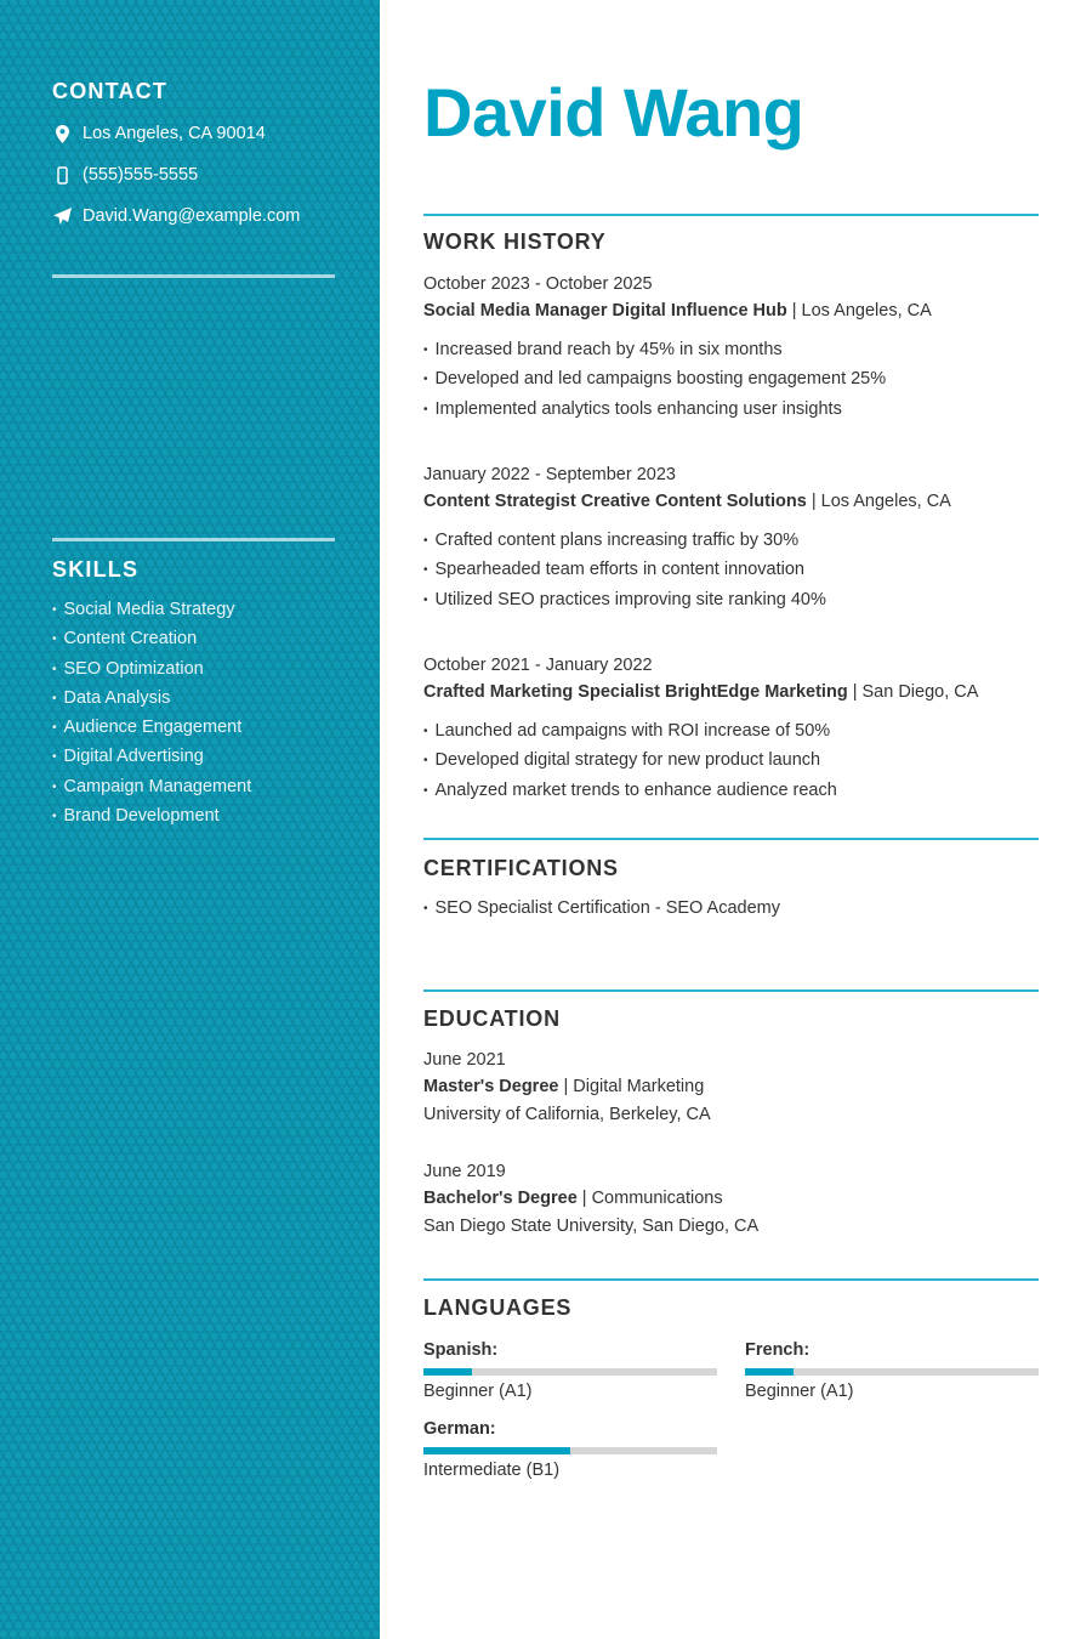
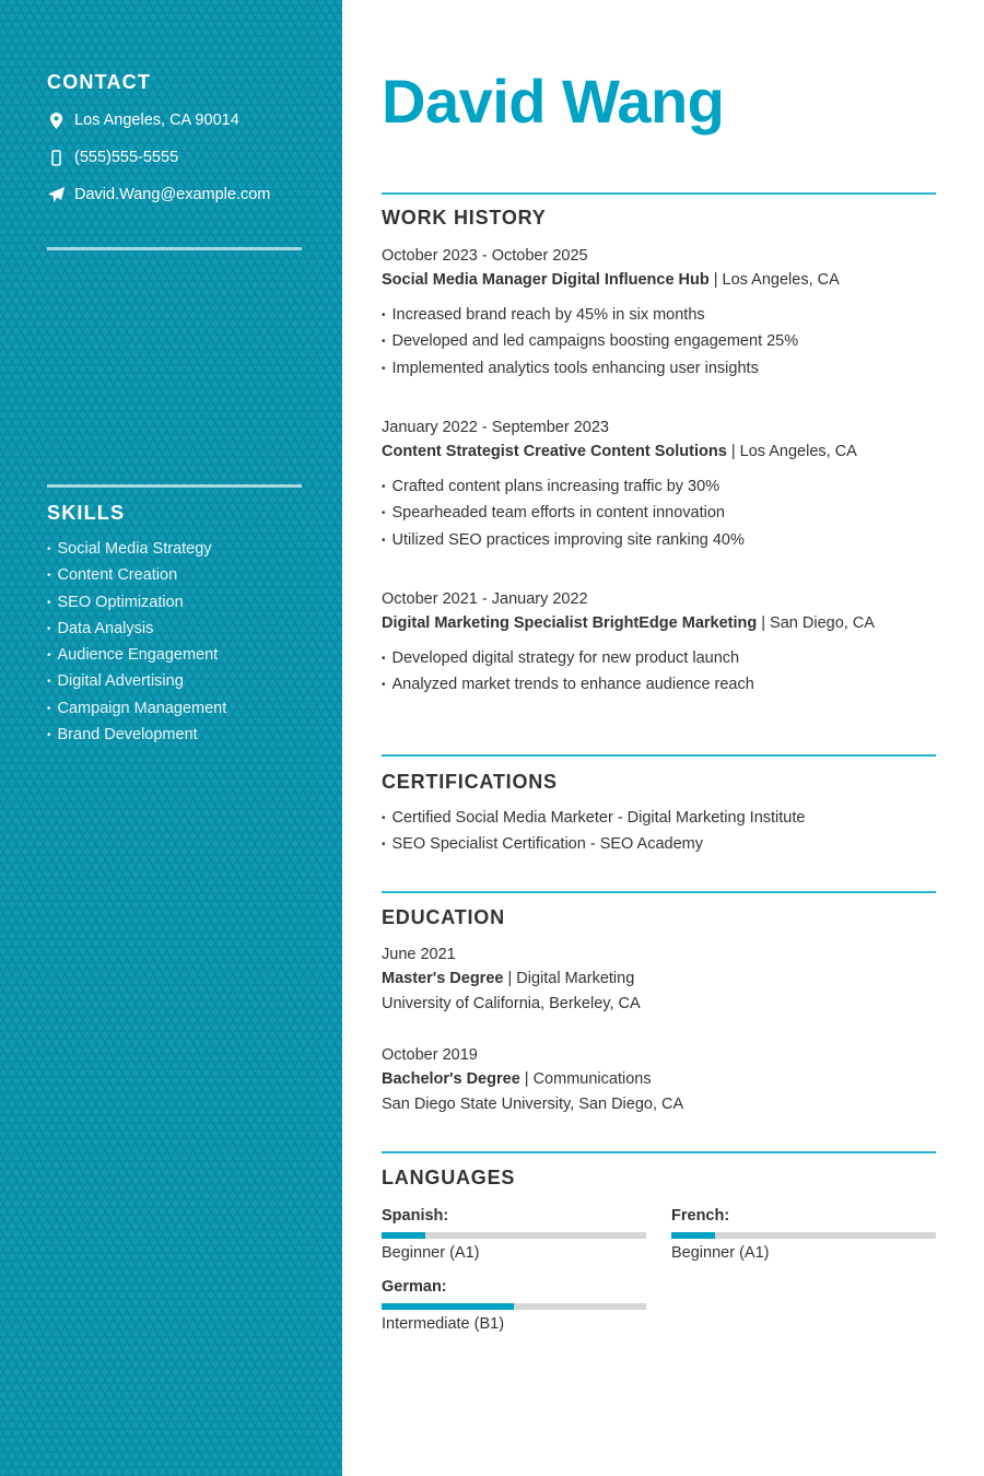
  CONTACT
  Los Angeles, CA 90014
  (555)555-5555
  David.Wang@example.com
  SKILLS
  Social Media Strategy
  Content Creation
  SEO Optimization
  Data Analysis
  Audience Engagement
  Digital Advertising
  Campaign Management
  Brand Development
  David Wang
  WORK HISTORY
  October 2023 - October 2025
  Social Media Manager Digital Influence Hub | Los Angeles, CA
  Increased brand reach by 45% in six months
  Developed and led campaigns boosting engagement 25%
  Implemented analytics tools enhancing user insights
  January 2022 - September 2023
  Content Strategist Creative Content Solutions | Los Angeles, CA
  Crafted content plans increasing traffic by 30%
  Spearheaded team efforts in content innovation
  Utilized SEO practices improving site ranking 40%
  October 2021 - January 2022
- Crafted Marketing Specialist BrightEdge Marketing | San Diego, CA
+ Digital Marketing Specialist BrightEdge Marketing | San Diego, CA
- Launched ad campaigns with ROI increase of 50%
  Developed digital strategy for new product launch
  Analyzed market trends to enhance audience reach
  CERTIFICATIONS
+ Certified Social Media Marketer - Digital Marketing Institute
  SEO Specialist Certification - SEO Academy
  EDUCATION
  June 2021
  Master's Degree | Digital Marketing
  University of California, Berkeley, CA
- June 2019
+ October 2019
  Bachelor's Degree | Communications
  San Diego State University, San Diego, CA
  LANGUAGES
  Spanish:
  Beginner (A1)
  French:
  Beginner (A1)
  German:
  Intermediate (B1)
